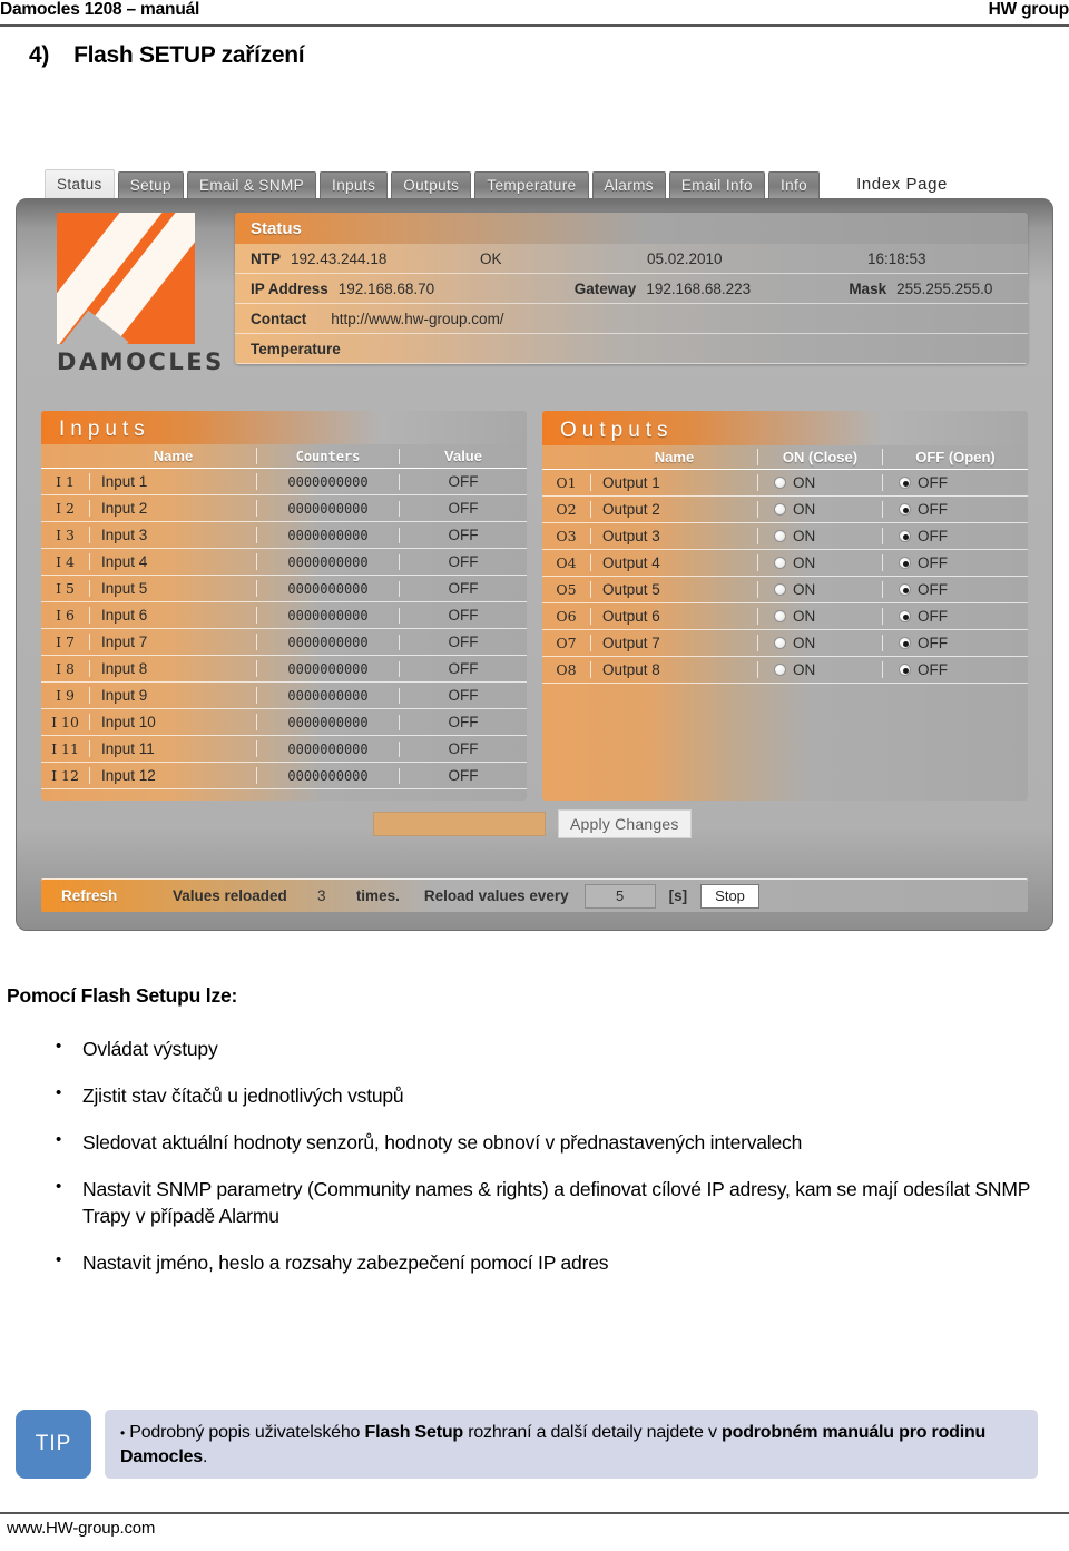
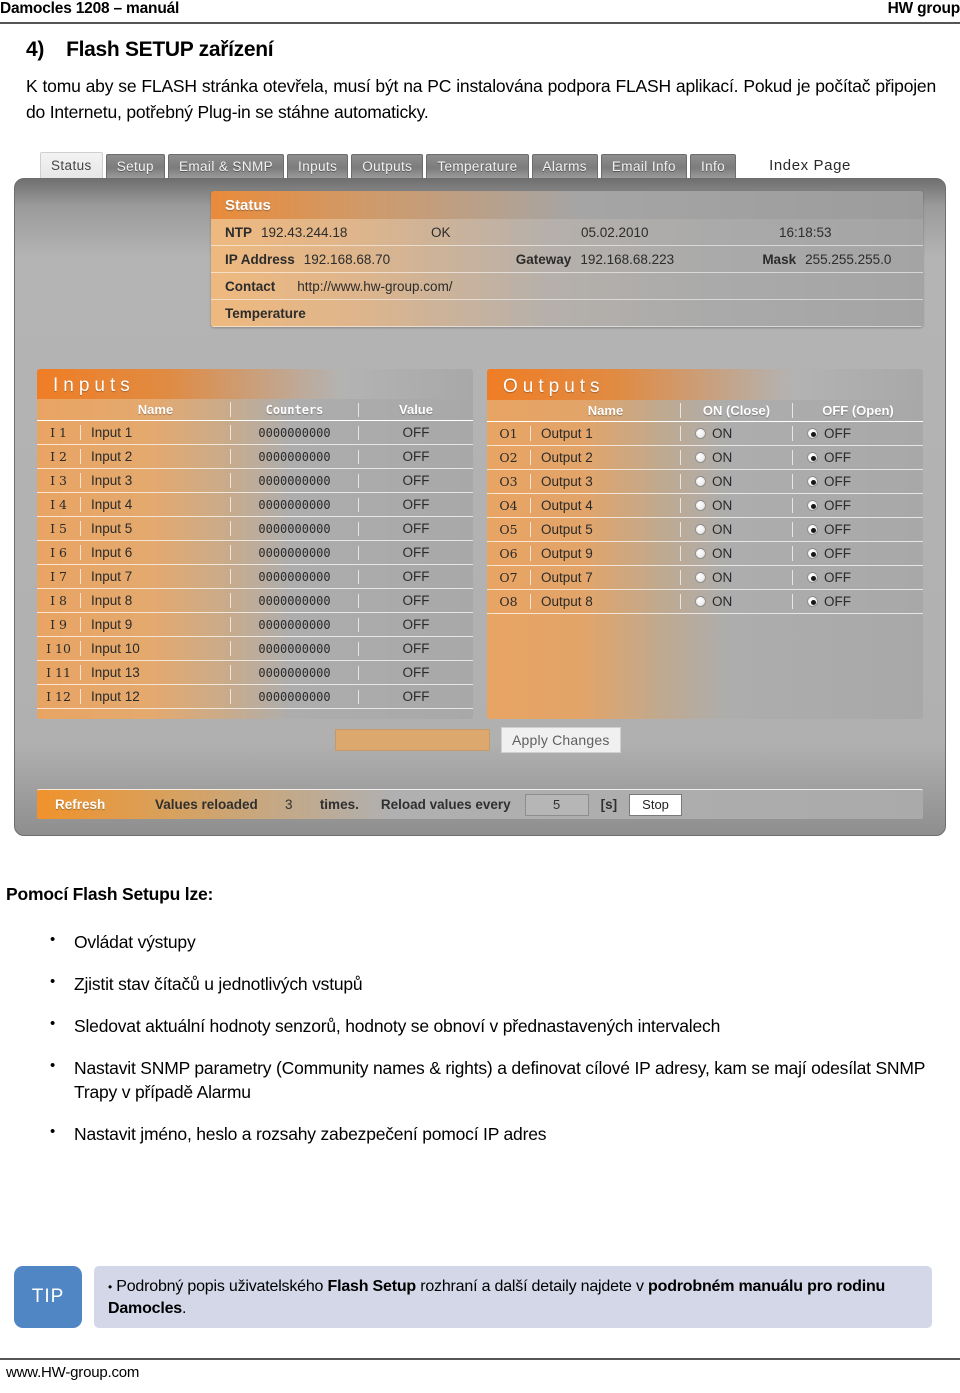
  Damocles 1208 – manuál
  HW group
  4)
  Flash SETUP zařízení
+ K tomu aby se FLASH stránka otevřela, musí být na PC instalována podpora FLASH aplikací. Pokud je počítač připojen do Internetu, potřebný Plug-in se stáhne automaticky.
  Status
  Setup
  Email & SNMP
  Inputs
  Outputs
  Temperature
  Alarms
  Email Info
  Info
  Index Page
- DAMOCLES
  Status
  NTP
  192.43.244.18
  OK
  05.02.2010
  16:18:53
  IP Address
  192.168.68.70
  Gateway
  192.168.68.223
  Mask
  255.255.255.0
  Contact
  http://www.hw-group.com/
  Temperature
  Inputs
  Name
  Counters
  Value
  I 1
  Input 1
  0000000000
  OFF
  I 2
  Input 2
  0000000000
  OFF
  I 3
  Input 3
  0000000000
  OFF
  I 4
  Input 4
  0000000000
  OFF
  I 5
  Input 5
  0000000000
  OFF
  I 6
  Input 6
  0000000000
  OFF
  I 7
  Input 7
  0000000000
  OFF
  I 8
  Input 8
  0000000000
  OFF
  I 9
  Input 9
  0000000000
  OFF
  I 10
  Input 10
  0000000000
  OFF
  I 11
- Input 11
+ Input 13
  0000000000
  OFF
  I 12
  Input 12
  0000000000
  OFF
  Outputs
  Name
  ON (Close)
  OFF (Open)
  O1
  Output 1
  ON
  OFF
  O2
  Output 2
  ON
  OFF
  O3
  Output 3
  ON
  OFF
  O4
  Output 4
  ON
  OFF
  O5
  Output 5
  ON
  OFF
  O6
- Output 6
+ Output 9
  ON
  OFF
  O7
  Output 7
  ON
  OFF
  O8
  Output 8
  ON
  OFF
  Apply Changes
  Refresh
  Values reloaded
  3
  times.
  Reload values every
  5
  [s]
  Stop
  Pomocí Flash Setupu lze:
  Ovládat výstupy
  Zjistit stav čítačů u jednotlivých vstupů
  Sledovat aktuální hodnoty senzorů, hodnoty se obnoví v přednastavených intervalech
  Nastavit SNMP parametry (Community names & rights) a definovat cílové IP adresy, kam se mají odesílat SNMP Trapy v případě Alarmu
  Nastavit jméno, heslo a rozsahy zabezpečení pomocí IP adres
  TIP
  • Podrobný popis uživatelského Flash Setup rozhraní a další detaily najdete v podrobném manuálu pro rodinu Damocles.
  www.HW-group.com
